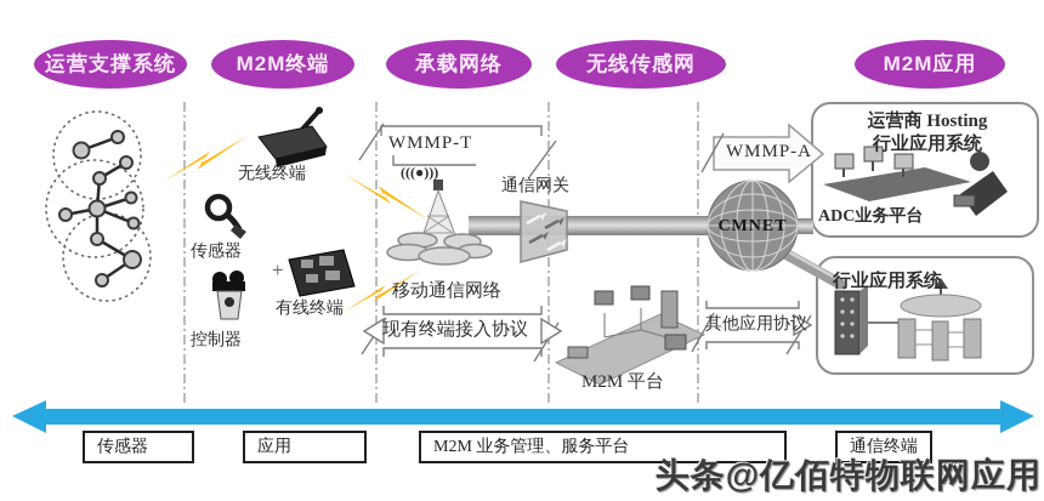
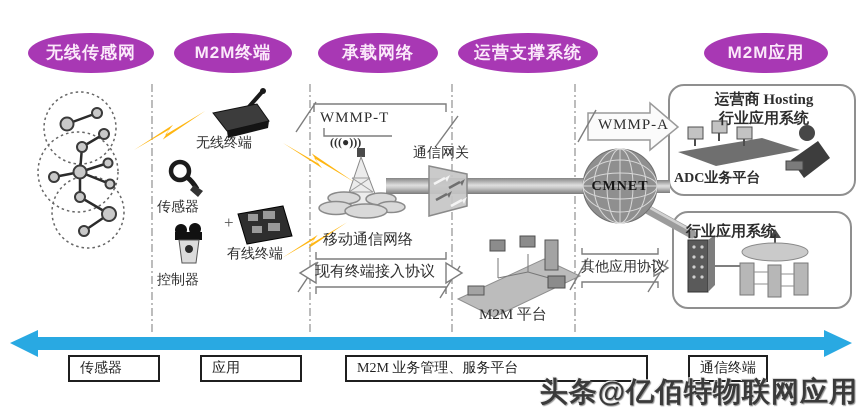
- 运营支撑系统
+ 无线传感网
  M2M终端
  承载网络
- 无线传感网
+ 运营支撑系统
  M2M应用
  无线终端
  传感器
  +
  有线终端
  控制器
  WMMP-T
  (((●)))
  通信网关
  移动通信网络
  现有终端接入协议
  M2M 平台
  CMNET
  WMMP-A
  其他应用协议
  运营商 Hosting
  行业应用系统
  ADC业务平台
  行业应用系统
  传感器
  应用
  M2M 业务管理、服务平台
  通信终端
  头条@亿佰特物联网应用
